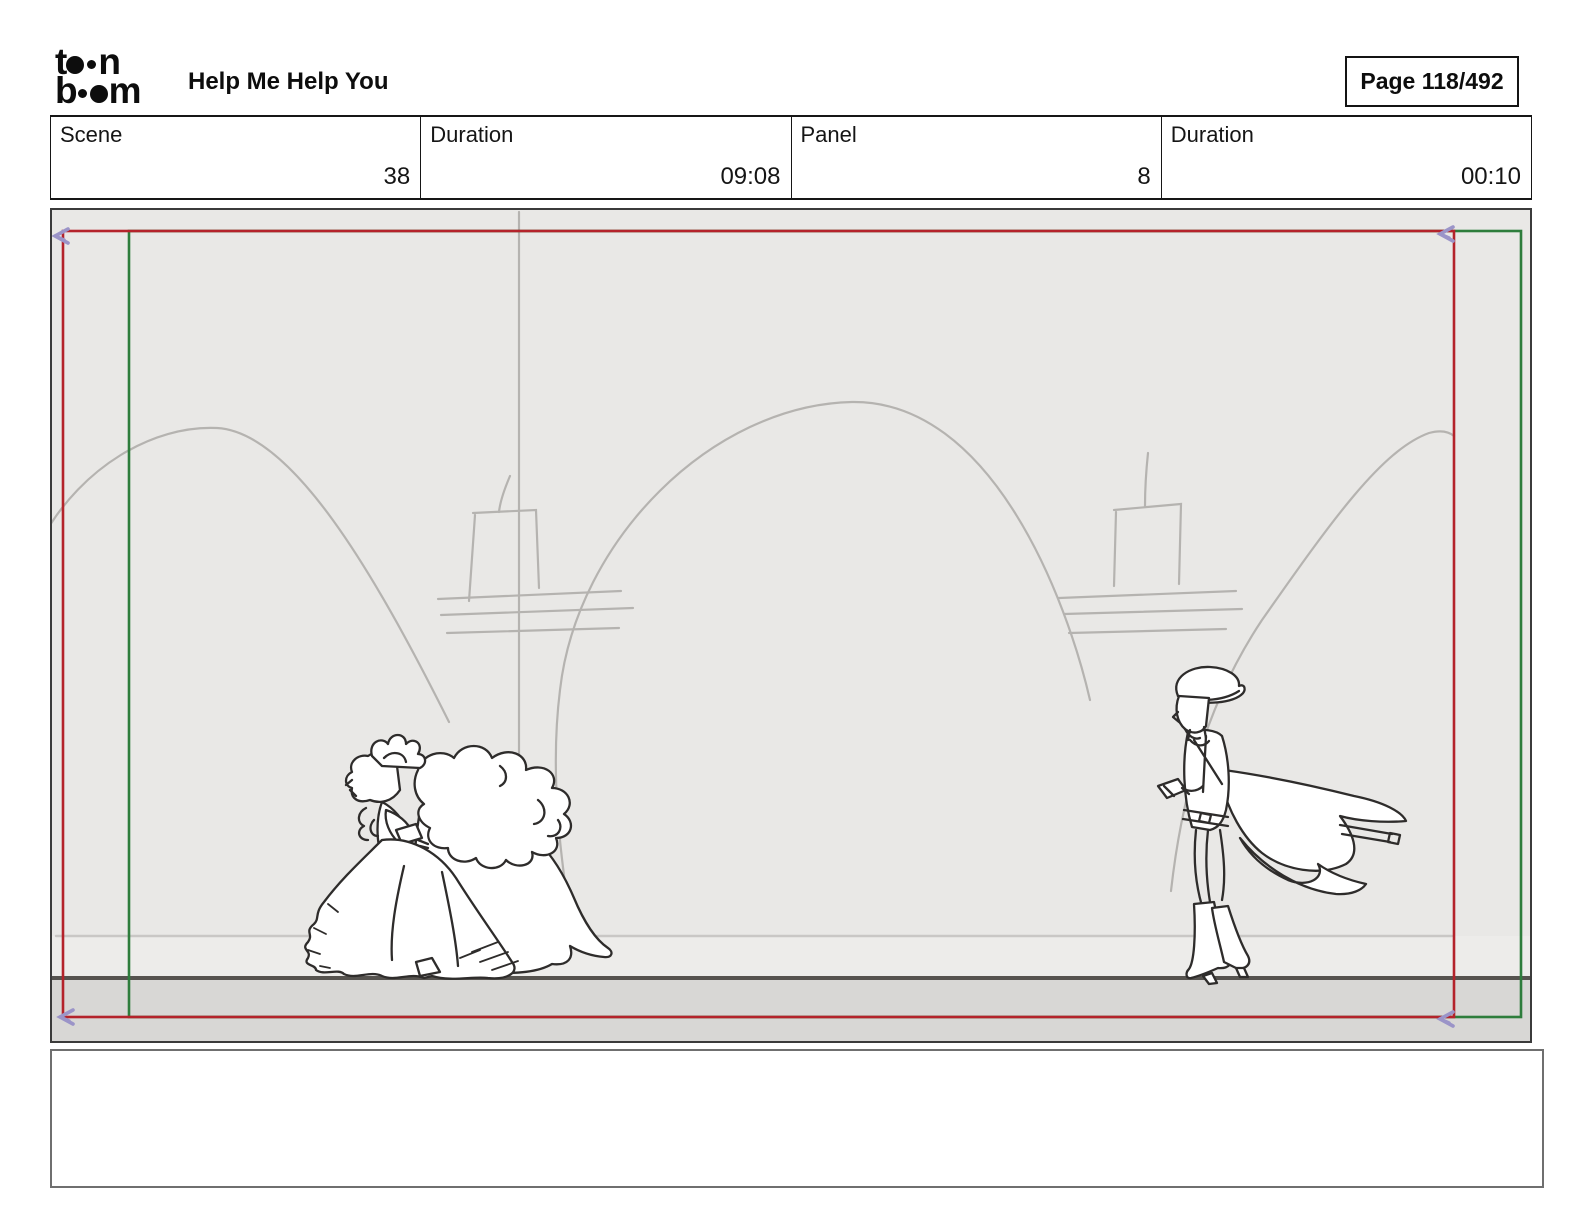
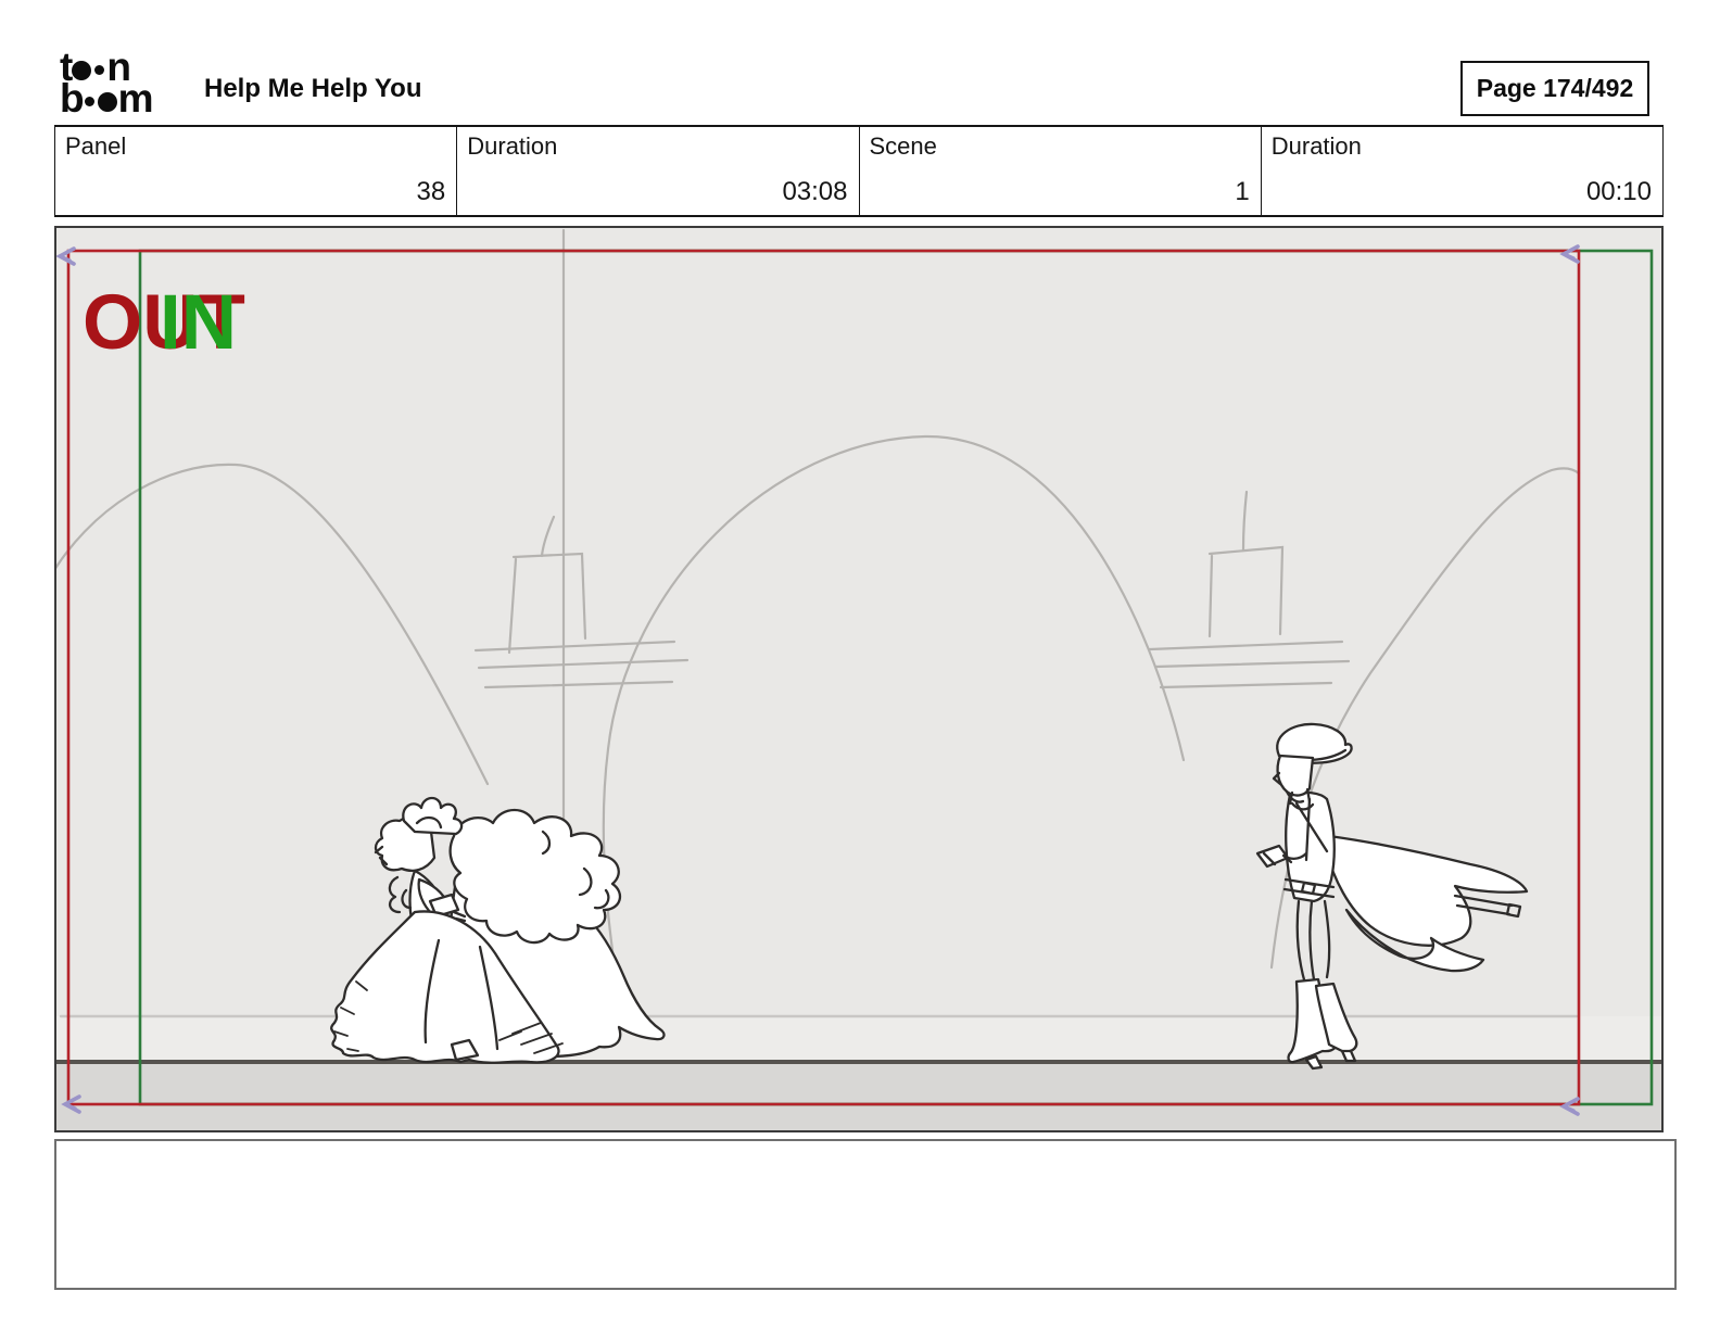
  t
  n
  b
  m
  Help Me Help You
- Page 118/492
+ Page 174/492
- Scene
+ Panel
  38
  Duration
- 09:08
+ 03:08
- Panel
+ Scene
- 8
+ 1
  Duration
  00:10
+ OUT
+ IN
